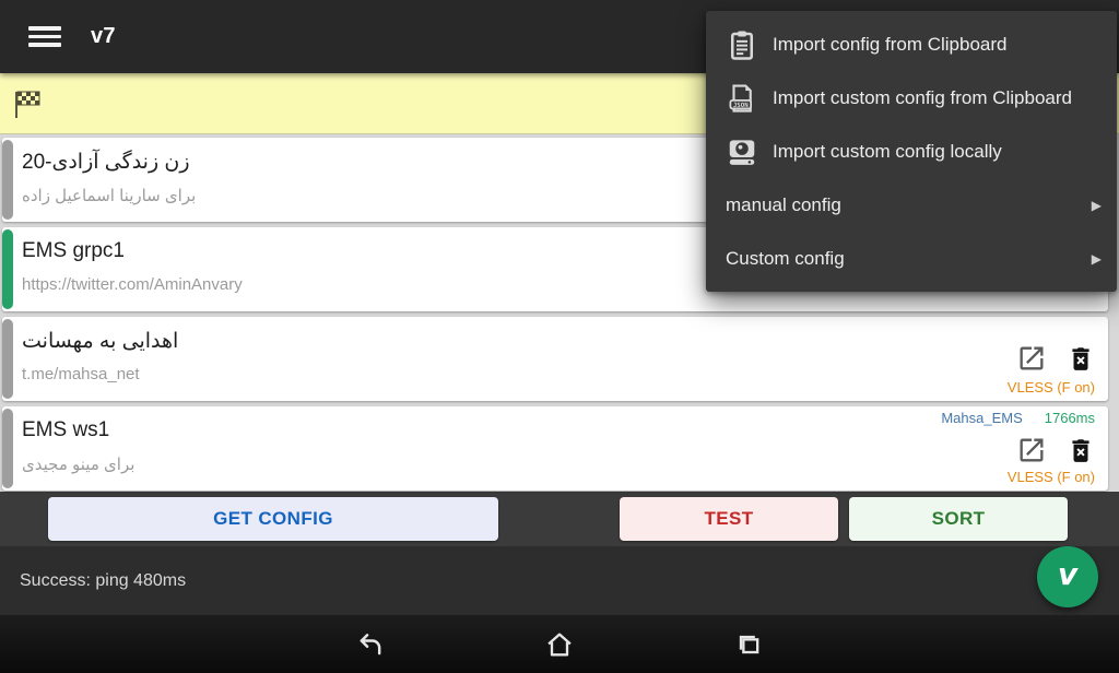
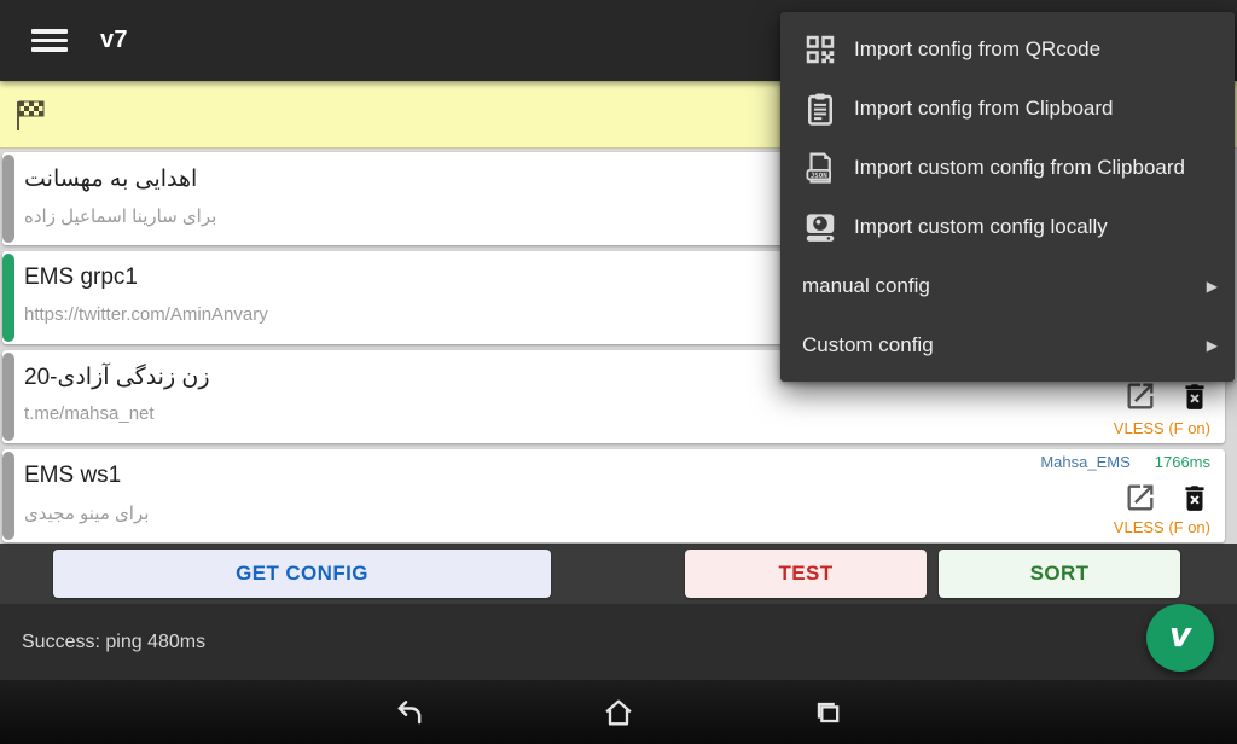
  v7
- زن زندگی آزادی-20
+ اهدایی به مهسانت
  برای سارینا اسماعیل زاده
  EMS grpc1
  https://twitter.com/AminAnvary
- اهدایی به مهسانت
+ زن زندگی آزادی-20
  t.me/mahsa_net
  VLESS (F on)
  EMS ws1
  برای مینو مجیدی
  Mahsa_EMS 1766ms
  VLESS (F on)
  GET CONFIG
  TEST
  SORT
  Success: ping 480ms
  v
+ Import config from QRcode
  Import config from Clipboard
  Import custom config from Clipboard
  Import custom config locally
  manual config
  ▶
  Custom config
  ▶
